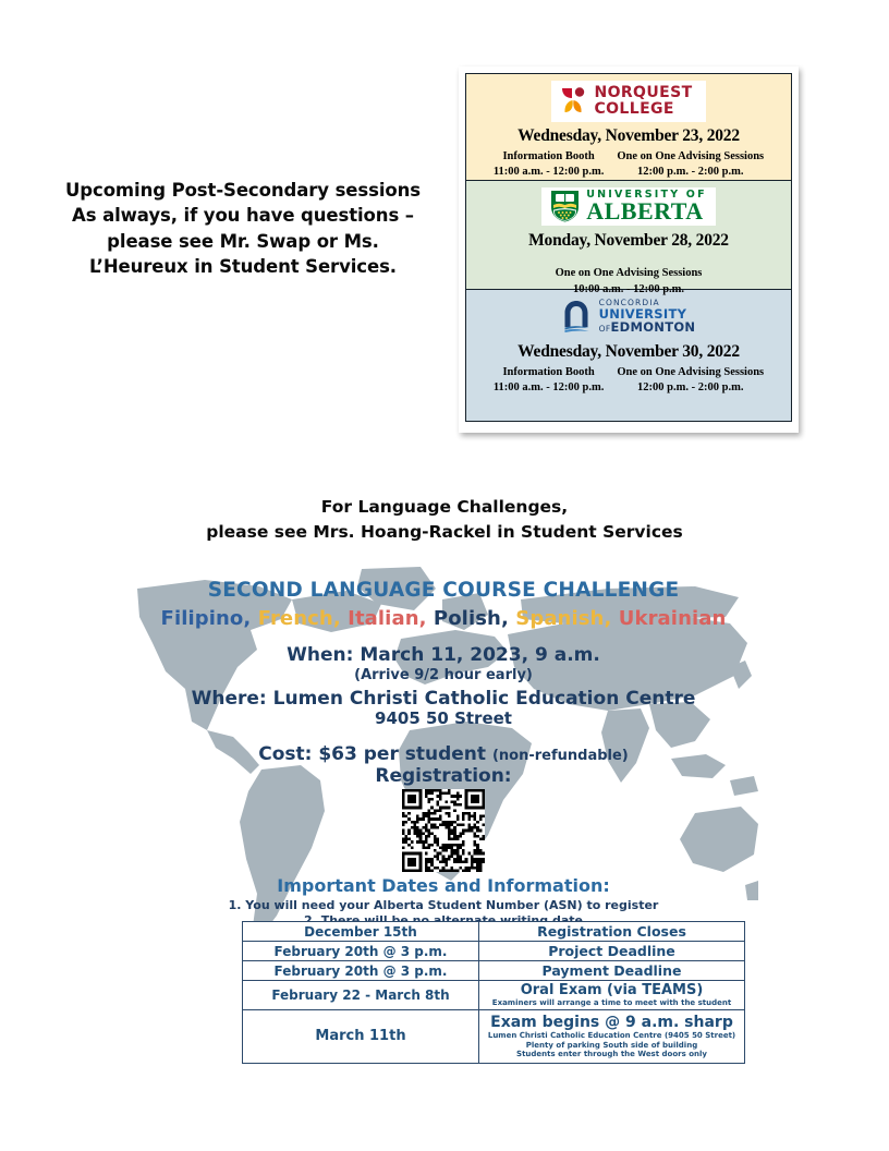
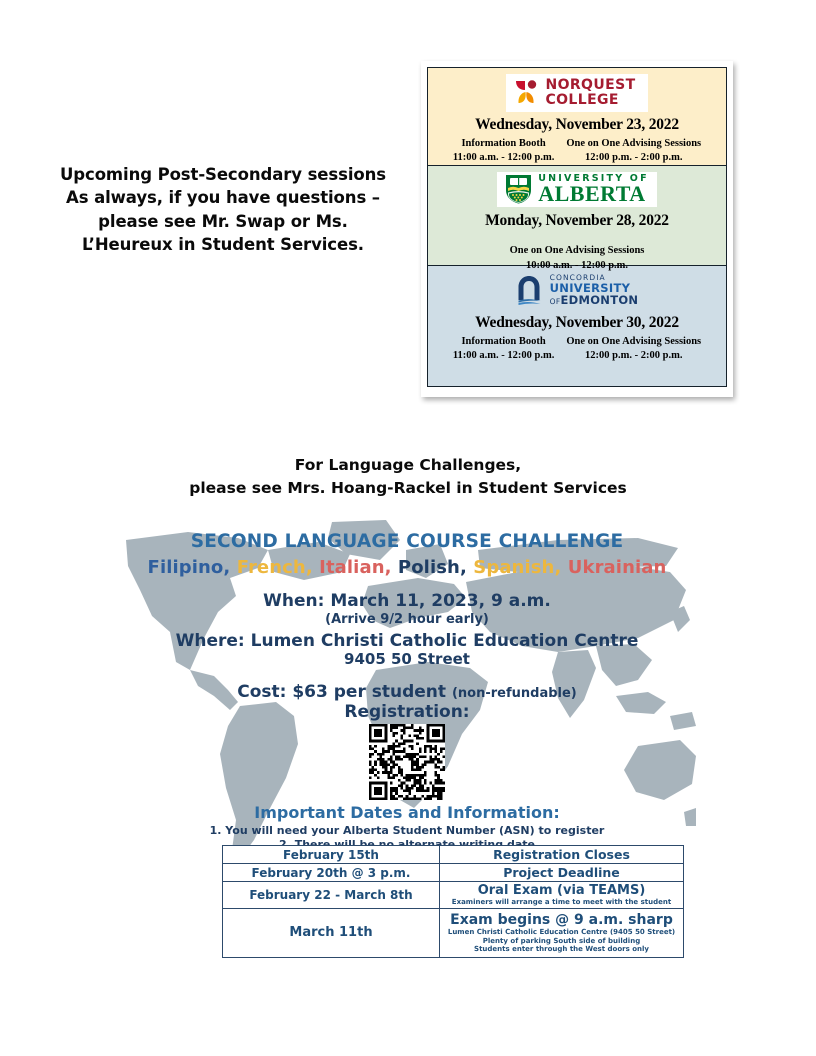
  Upcoming Post-Secondary sessions
  As always, if you have questions –
  please see Mr. Swap or Ms.
  L’Heureux in Student Services.
  NORQUEST
  COLLEGE
  Wednesday, November 23, 2022
  Information Booth
  11:00 a.m. - 12:00 p.m.
  One on One Advising Sessions
  12:00 p.m. - 2:00 p.m.
  UNIVERSITY OF
  ALBERTA
  Monday, November 28, 2022
  One on One Advising Sessions
  10:00 a.m. - 12:00 p.m.
  CONCORDIA
  UNIVERSITY
  OFEDMONTON
  Wednesday, November 30, 2022
  Information Booth
  11:00 a.m. - 12:00 p.m.
  One on One Advising Sessions
  12:00 p.m. - 2:00 p.m.
  For Language Challenges,
  please see Mrs. Hoang-Rackel in Student Services
  SECOND LANGUAGE COURSE CHALLENGE
  Filipino, French, Italian, Polish, Spanish, Ukrainian
  When: March 11, 2023, 9 a.m.
  (Arrive 9/2 hour early)
  Where: Lumen Christi Catholic Education Centre
  9405 50 Street
  Cost: $63 per student (non-refundable)
  Registration:
  Important Dates and Information:
  1. You will need your Alberta Student Number (ASN) to register
- December 15th	Registration Closes
+ February 15th	Registration Closes
  February 20th @ 3 p.m.	Project Deadline
- February 20th @ 3 p.m.	Payment Deadline
  February 22 - March 8th	Oral Exam (via TEAMS)Examiners will arrange a time to meet with the student
  March 11th	Exam begins @ 9 a.m. sharpLumen Christi Catholic Education Centre (9405 50 Street)Plenty of parking South side of buildingStudents enter through the West doors only
